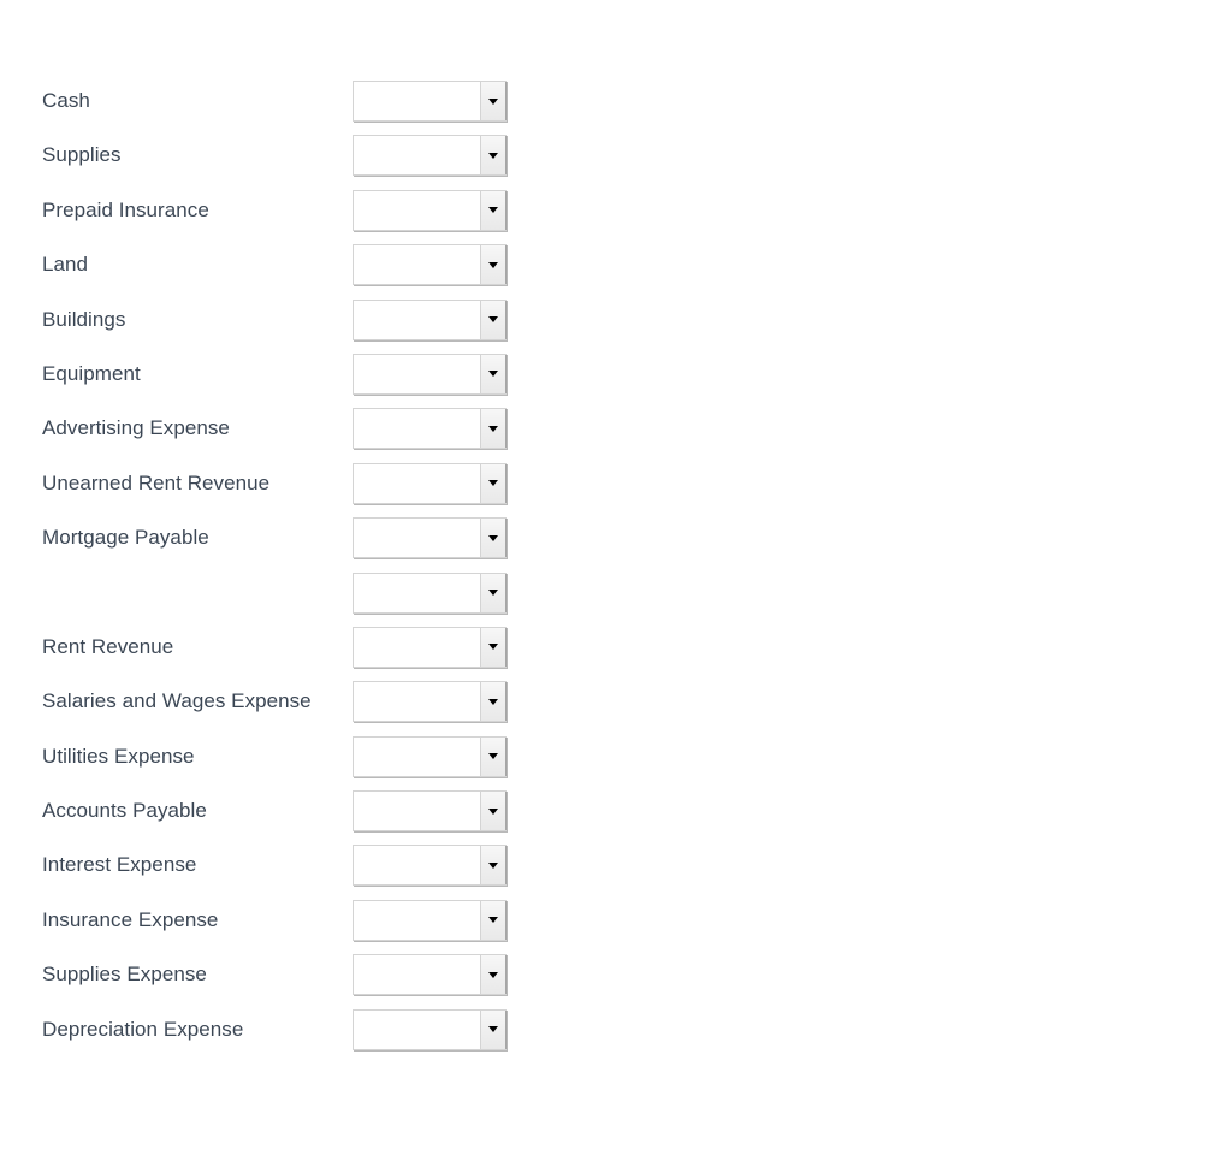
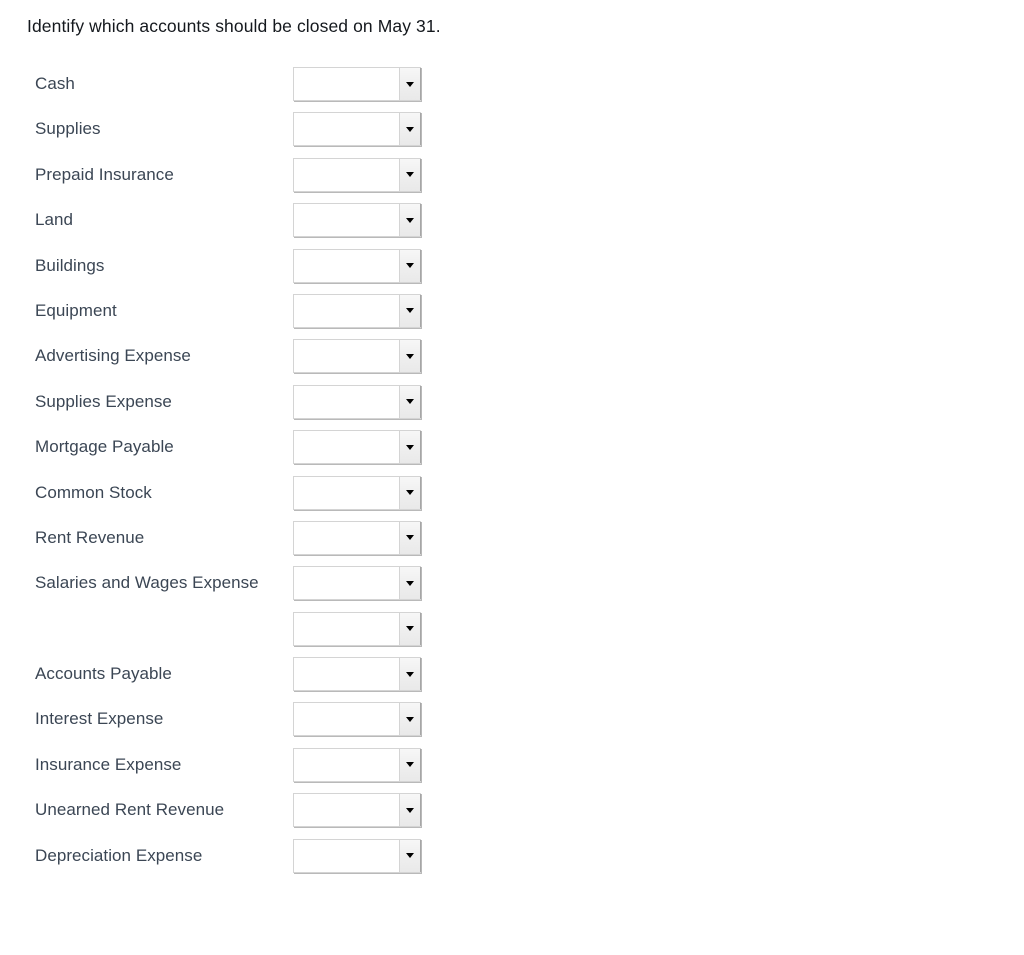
+ Identify which accounts should be closed on May 31.
  Cash
  Supplies
  Prepaid Insurance
  Land
  Buildings
  Equipment
  Advertising Expense
- Unearned Rent Revenue
+ Supplies Expense
  Mortgage Payable
+ Common Stock
  Rent Revenue
  Salaries and Wages Expense
- Utilities Expense
  Accounts Payable
  Interest Expense
  Insurance Expense
- Supplies Expense
+ Unearned Rent Revenue
  Depreciation Expense
